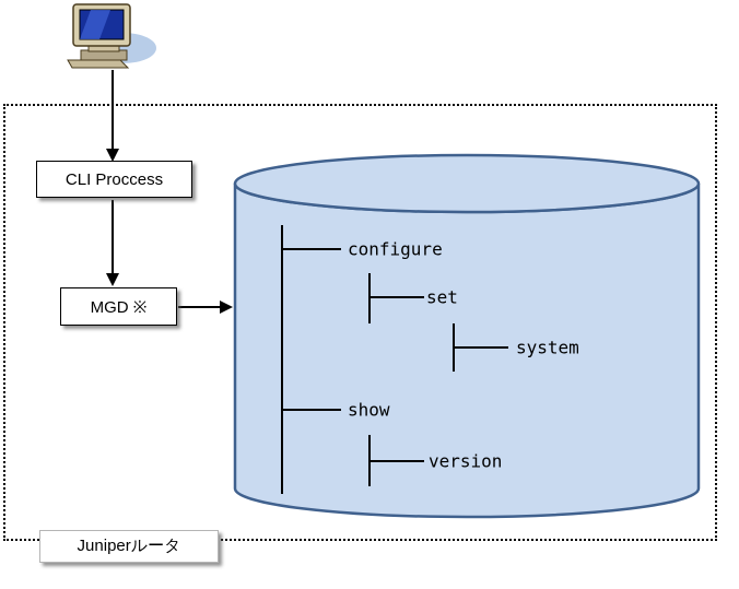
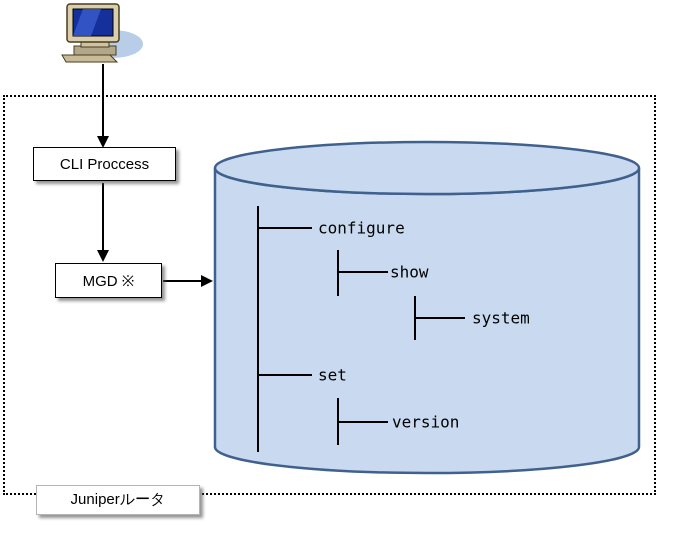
  CLI Proccess
  MGD ※
  Juniperルータ
  configure
- set
+ show
  system
- show
+ set
  version
